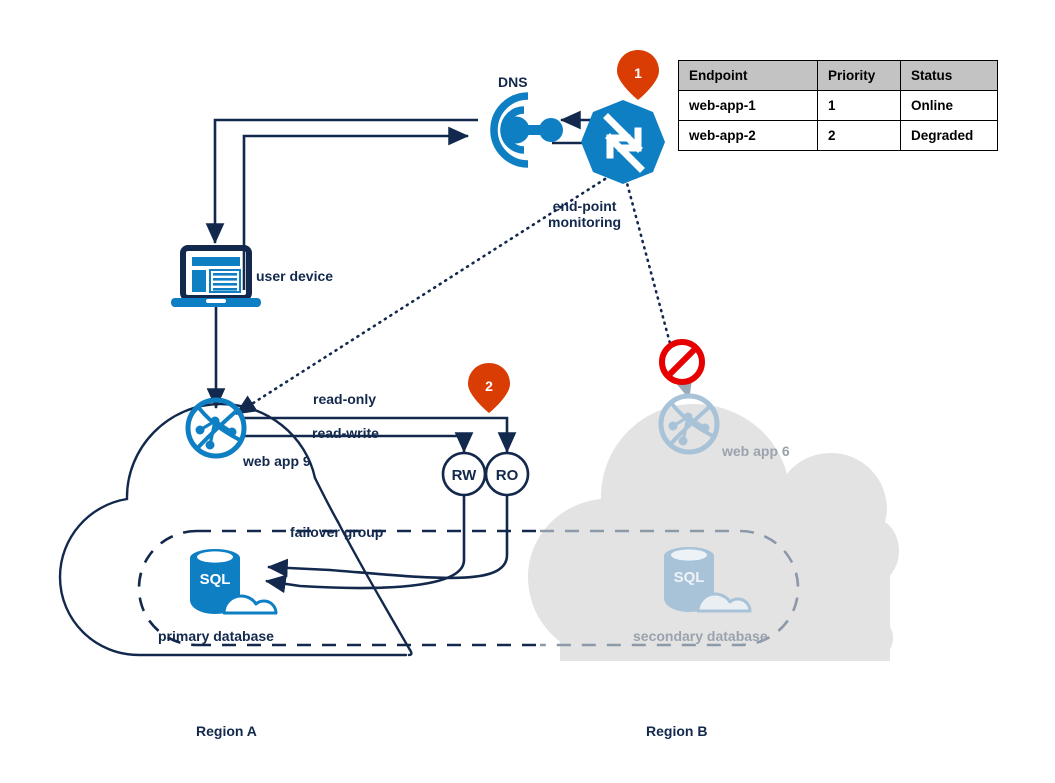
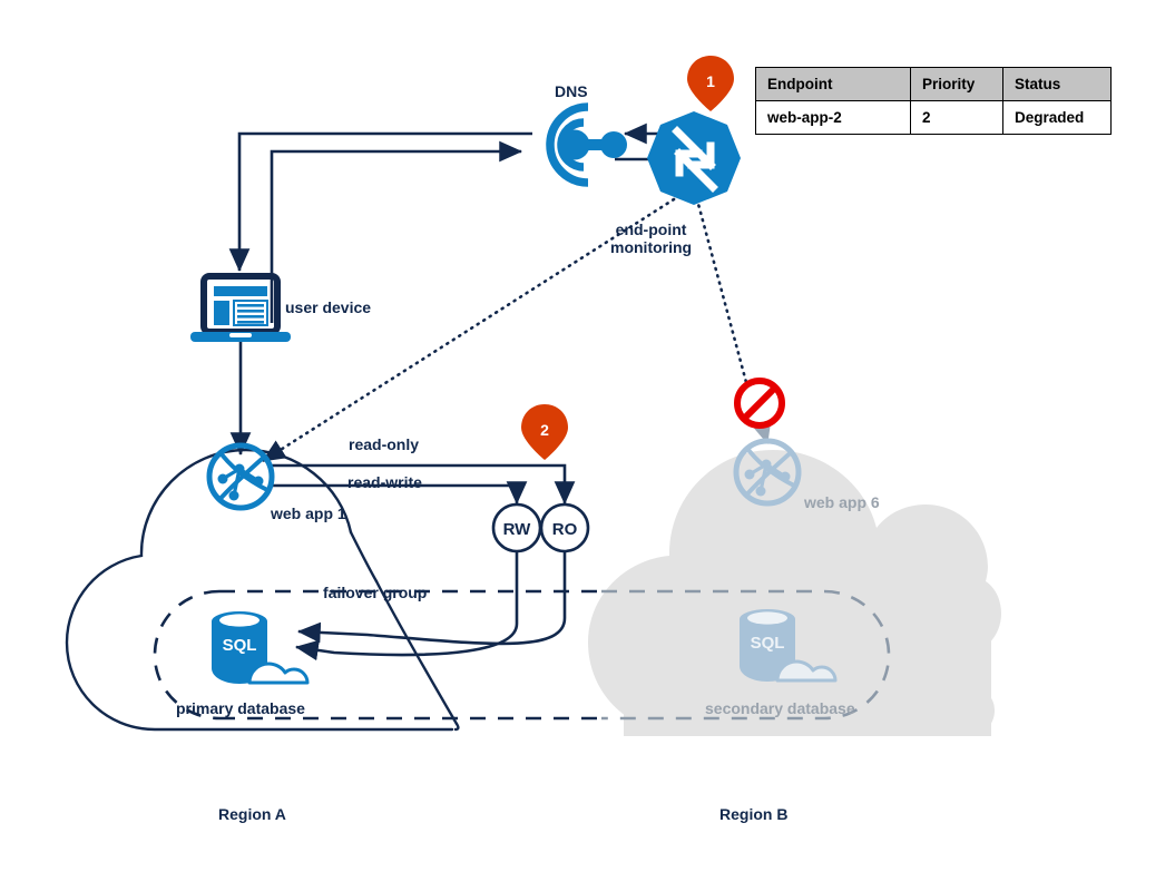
  RW
  RO
  SQL
  SQL
  1
  2
  DNS
  user device
  end-point
  monitoring
  read-only
  read-write
- web app 9
+ web app 1
  web app 6
  failover group
  primary database
  secondary database
  Region A
  Region B
  Endpoint	Priority	Status
- web-app-1	1	Online
  web-app-2	2	Degraded
